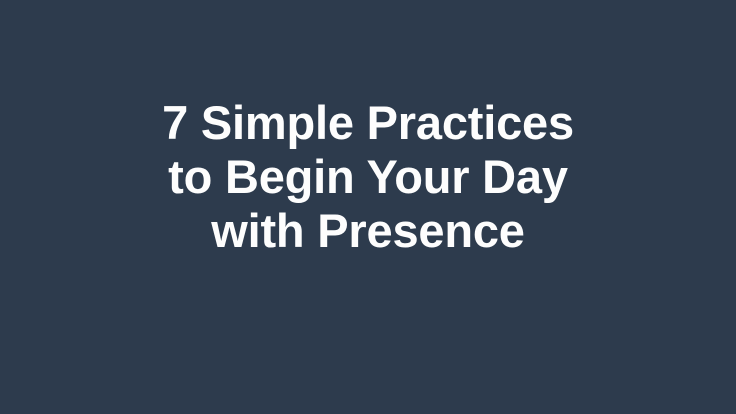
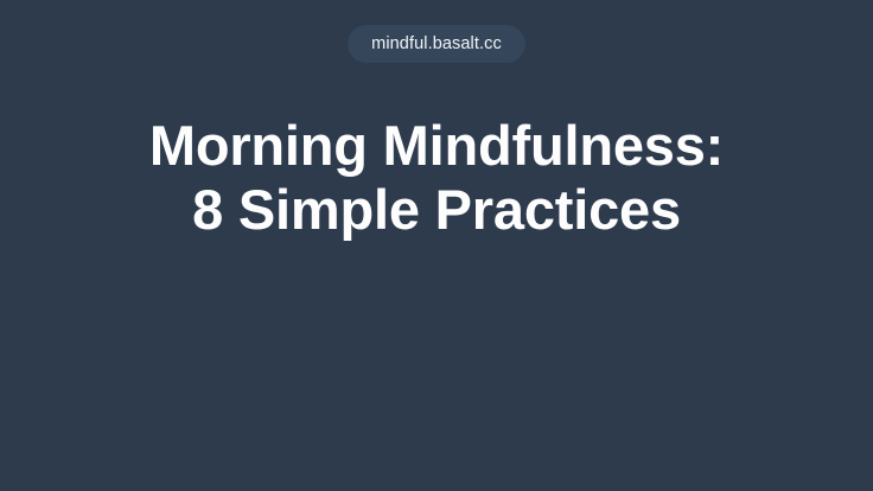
+ mindful.basalt.cc
+ Morning Mindfulness:
- 7 Simple Practices
+ 8 Simple Practices
- to Begin Your Day
- with Presence
